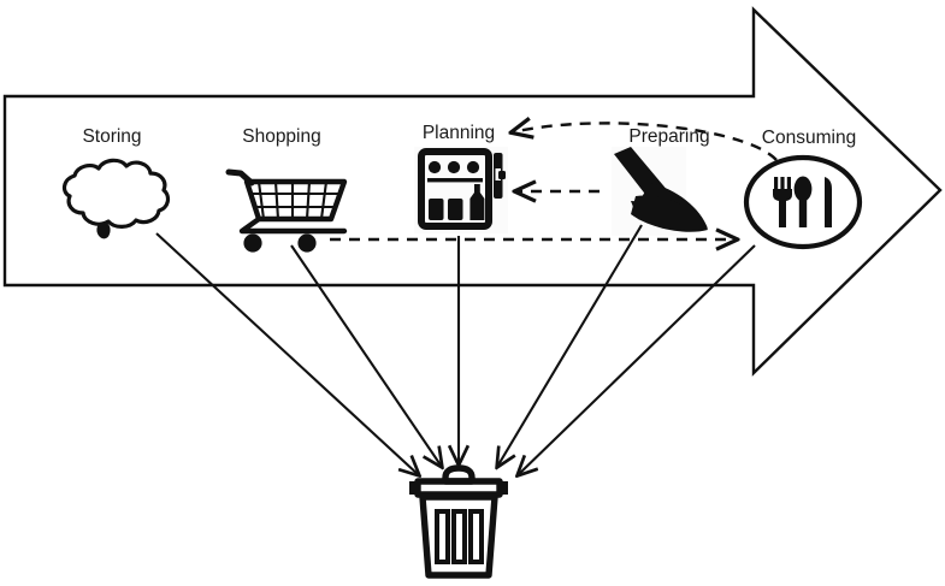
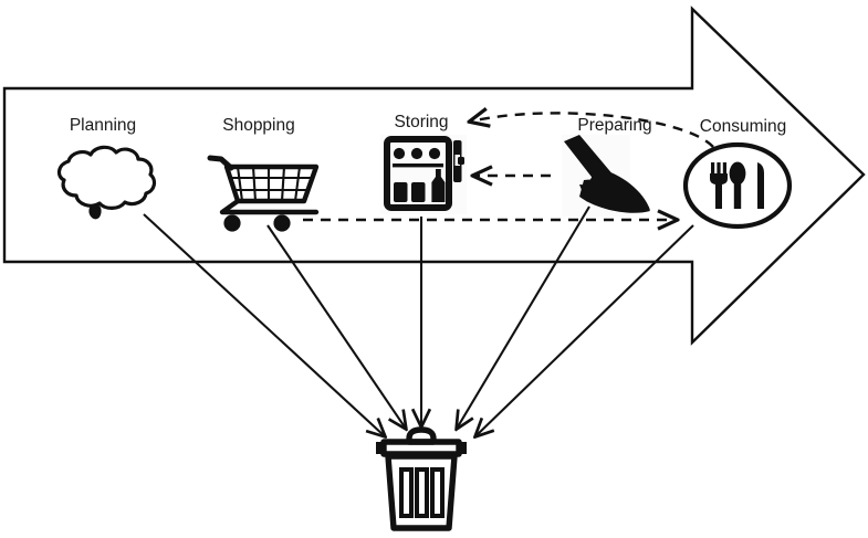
- Storing
+ Planning
  Shopping
- Planning
+ Storing
  Preparing
  Consuming
